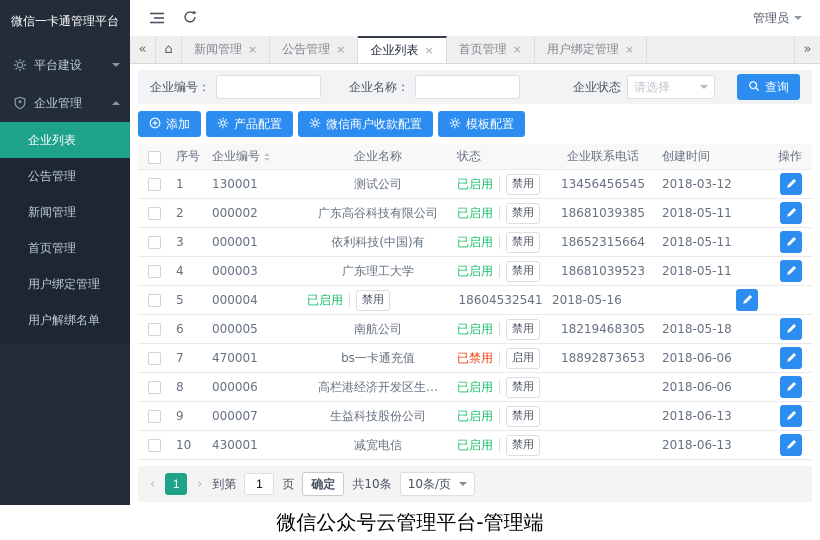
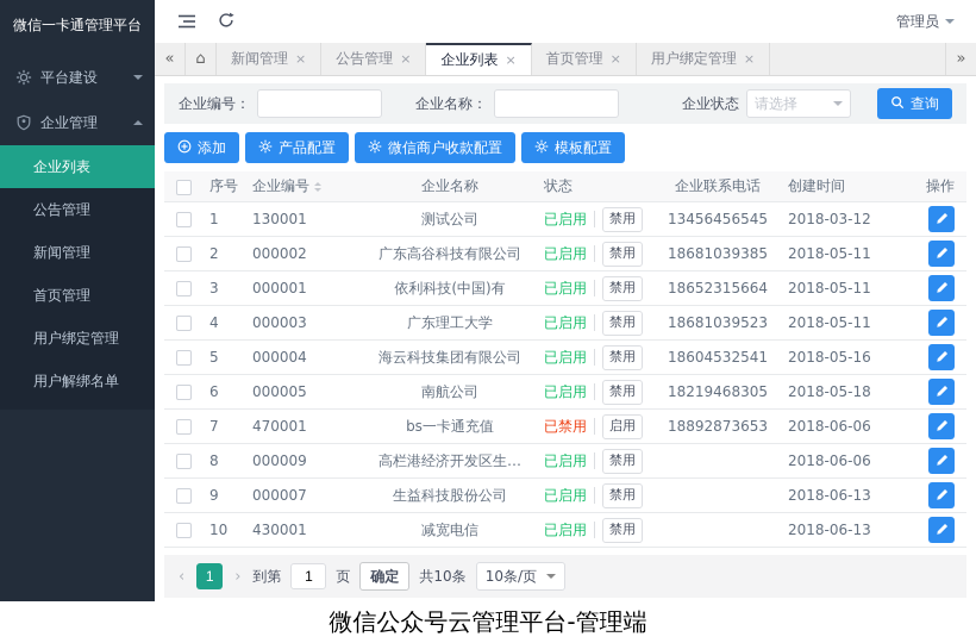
  微信一卡通管理平台
  平台建设
  企业管理
  企业列表
  公告管理
  新闻管理
  首页管理
  用户绑定管理
  用户解绑名单
  管理员
  «
  ⌂
  新闻管理
  ×
  公告管理
  ×
  企业列表
  ×
  首页管理
  ×
  用户绑定管理
  ×
  »
  企业编号：
  企业名称：
  企业状态
  请选择
  查询
  添加
  产品配置
  微信商户收款配置
  模板配置
  序号
  企业编号
  企业名称
  状态
  企业联系电话
  创建时间
  操作
  1
  130001
  测试公司
  已启用
  禁用
  13456456545
  2018-03-12
  2
  000002
  广东高谷科技有限公司
  已启用
  禁用
  18681039385
  2018-05-11
  3
  000001
  依利科技(中国)有
  已启用
  禁用
  18652315664
  2018-05-11
  4
  000003
  广东理工大学
  已启用
  禁用
  18681039523
  2018-05-11
  5
  000004
+ 海云科技集团有限公司
  已启用
  禁用
  18604532541
  2018-05-16
  6
  000005
  南航公司
  已启用
  禁用
  18219468305
  2018-05-18
  7
  470001
  bs一卡通充值
  已禁用
  启用
  18892873653
  2018-06-06
  8
- 000006
+ 000009
  高栏港经济开发区生…
  已启用
  禁用
  2018-06-06
  9
  000007
  生益科技股份公司
  已启用
  禁用
  2018-06-13
  10
  430001
  减宽电信
  已启用
  禁用
  2018-06-13
  ‹
  1
  ›
  到第
  1
  页
  确定
  共10条
  10条/页
  微信公众号云管理平台-管理端
